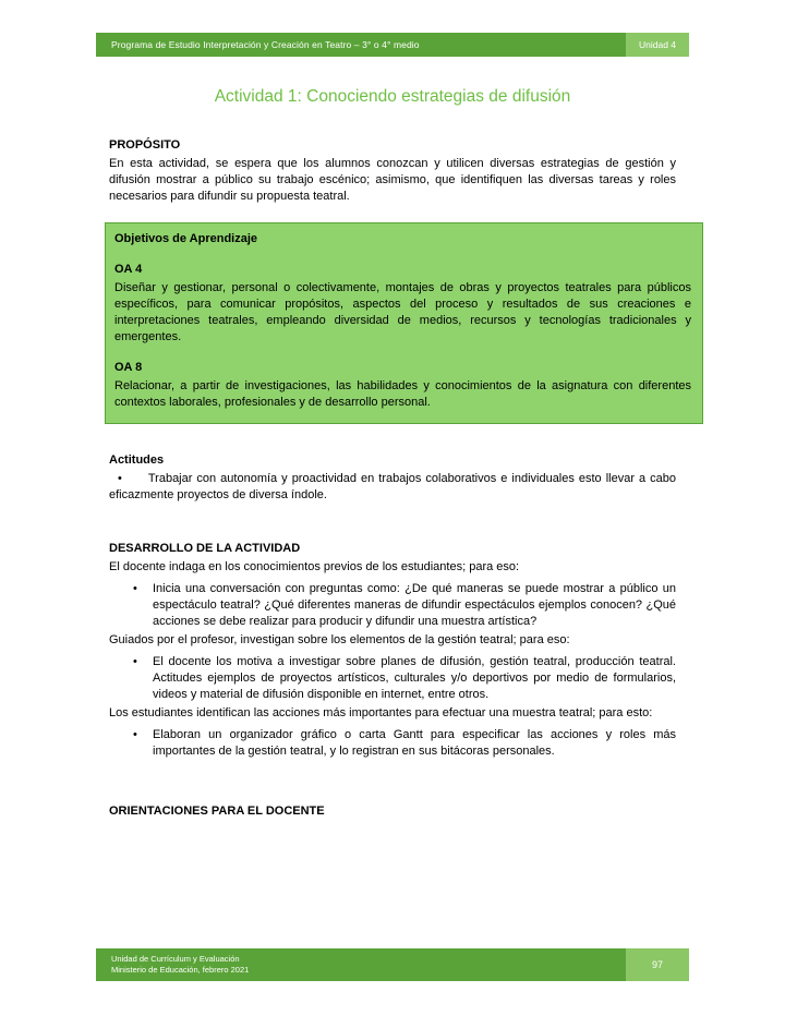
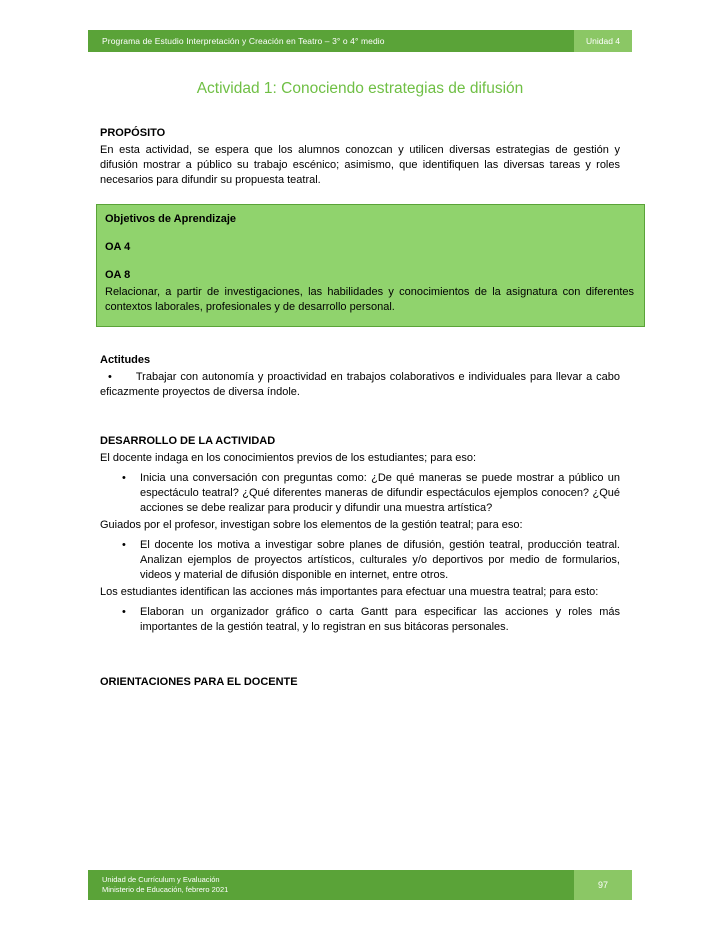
  Programa de Estudio Interpretación y Creación en Teatro – 3° o 4° medio
  Unidad 4
  Actividad 1: Conociendo estrategias de difusión
  PROPÓSITO
  En esta actividad, se espera que los alumnos conozcan y utilicen diversas estrategias de gestión y difusión mostrar a público su trabajo escénico; asimismo, que identifiquen las diversas tareas y roles necesarios para difundir su propuesta teatral.
  Objetivos de Aprendizaje
  OA 4
- Diseñar y gestionar, personal o colectivamente, montajes de obras y proyectos teatrales para públicos específicos, para comunicar propósitos, aspectos del proceso y resultados de sus creaciones e interpretaciones teatrales, empleando diversidad de medios, recursos y tecnologías tradicionales y emergentes.
  OA 8
  Relacionar, a partir de investigaciones, las habilidades y conocimientos de la asignatura con diferentes contextos laborales, profesionales y de desarrollo personal.
  Actitudes
- • Trabajar con autonomía y proactividad en trabajos colaborativos e individuales esto llevar a cabo eficazmente proyectos de diversa índole.
+ • Trabajar con autonomía y proactividad en trabajos colaborativos e individuales para llevar a cabo eficazmente proyectos de diversa índole.
  DESARROLLO DE LA ACTIVIDAD
  El docente indaga en los conocimientos previos de los estudiantes; para eso:
  Inicia una conversación con preguntas como: ¿De qué maneras se puede mostrar a público un espectáculo teatral? ¿Qué diferentes maneras de difundir espectáculos ejemplos conocen? ¿Qué acciones se debe realizar para producir y difundir una muestra artística?
  Guiados por el profesor, investigan sobre los elementos de la gestión teatral; para eso:
- El docente los motiva a investigar sobre planes de difusión, gestión teatral, producción teatral. Actitudes ejemplos de proyectos artísticos, culturales y/o deportivos por medio de formularios, videos y material de difusión disponible en internet, entre otros.
+ El docente los motiva a investigar sobre planes de difusión, gestión teatral, producción teatral. Analizan ejemplos de proyectos artísticos, culturales y/o deportivos por medio de formularios, videos y material de difusión disponible en internet, entre otros.
  Los estudiantes identifican las acciones más importantes para efectuar una muestra teatral; para esto:
  Elaboran un organizador gráfico o carta Gantt para especificar las acciones y roles más importantes de la gestión teatral, y lo registran en sus bitácoras personales.
  ORIENTACIONES PARA EL DOCENTE
  Unidad de Currículum y Evaluación
  Ministerio de Educación, febrero 2021
  97
